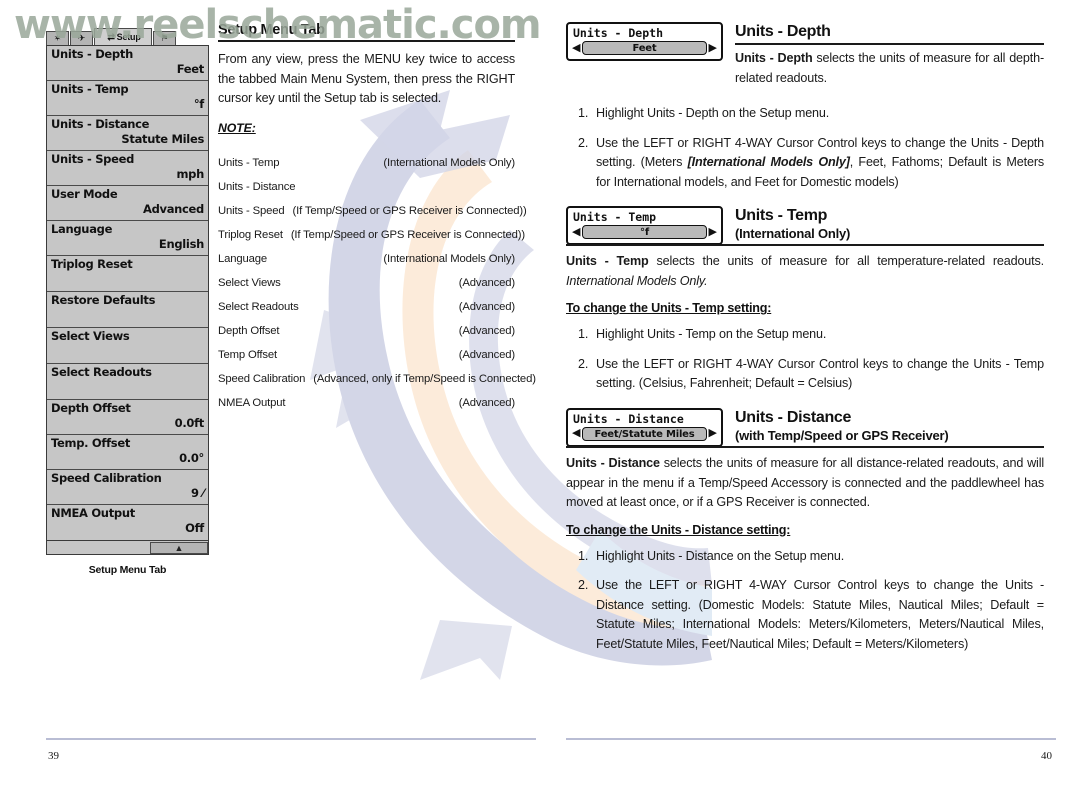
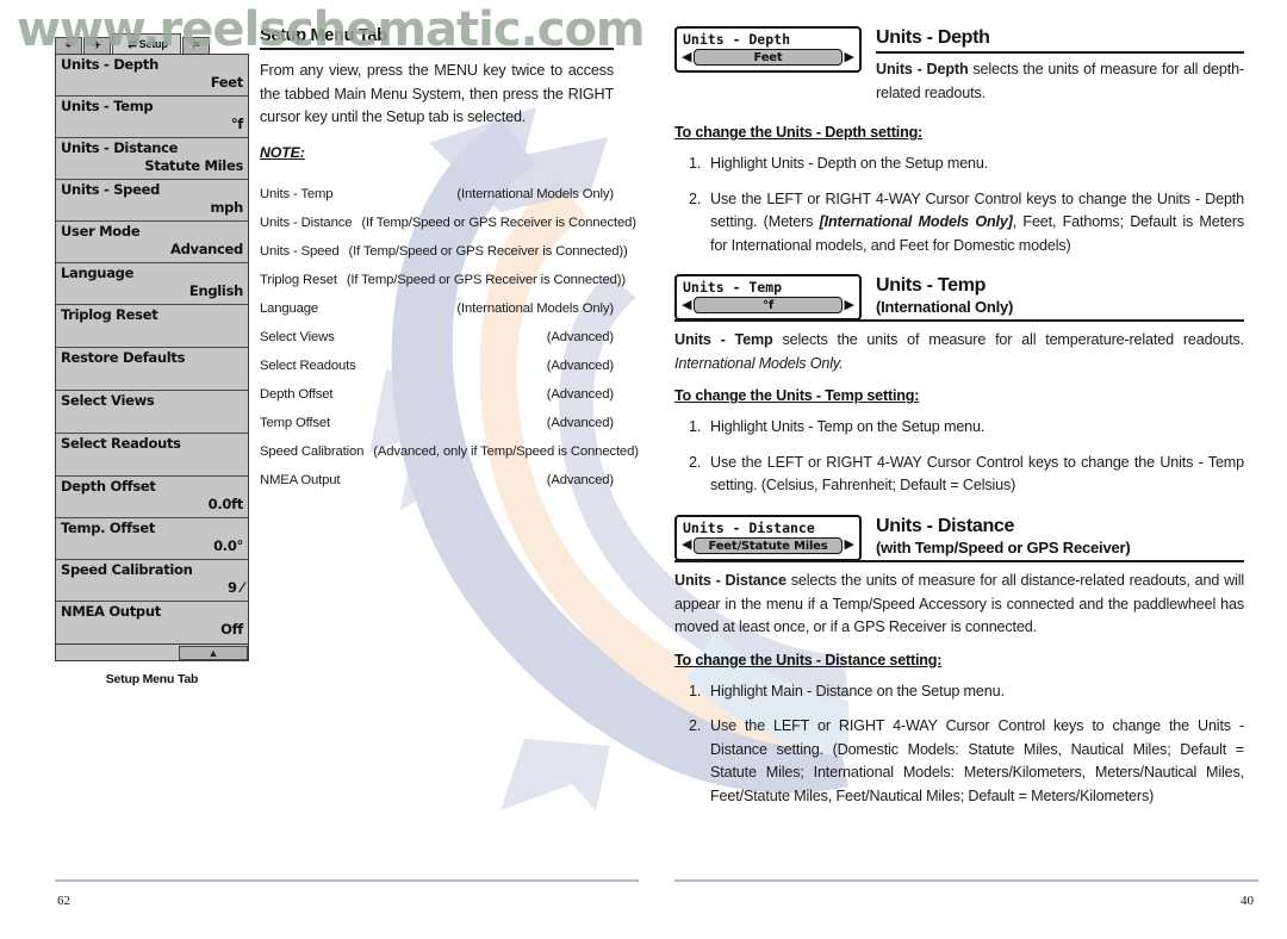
  www.reelschematic.com
  ✶
  ✈
  ⇄
  Setup
  ⚑
  Units - Depth
  Feet
  Units - Temp
  °f
  Units - Distance
  Statute Miles
  Units - Speed
  mph
  User Mode
  Advanced
  Language
  English
  Triplog Reset
  Restore Defaults
  Select Views
  Select Readouts
  Depth Offset
  0.0ft
  Temp. Offset
  0.0°
  Speed Calibration
  9 ⁄
  NMEA Output
  Off
  ▲
  Setup Menu Tab
  Setup Menu Tab
  From any view, press the MENU key twice to access the tabbed Main Menu System, then press the RIGHT cursor key until the Setup tab is selected.
  NOTE:
  Units - Temp
  (International Models Only)
  Units - Distance
+ (If Temp/Speed or GPS Receiver is Connected)
  Units - Speed
  (If Temp/Speed or GPS Receiver is Connected))
  Triplog Reset
  (If Temp/Speed or GPS Receiver is Connected))
  Language
  (International Models Only)
  Select Views
  (Advanced)
  Select Readouts
  (Advanced)
  Depth Offset
  (Advanced)
  Temp Offset
  (Advanced)
  Speed Calibration
  (Advanced, only if Temp/Speed is Connected)
  NMEA Output
  (Advanced)
- 39
+ 62
  Units - Depth
  ◀
  Feet
  ▶
  Units - Depth
  Units - Depth selects the units of measure for all depth-related readouts.
+ To change the Units - Depth setting:
  Highlight Units - Depth on the Setup menu.
  Use the LEFT or RIGHT 4-WAY Cursor Control keys to change the Units - Depth setting. (Meters [International Models Only], Feet, Fathoms; Default is Meters for International models, and Feet for Domestic models)
  Units - Temp
  ◀
  °f
  ▶
  Units - Temp
  (International Only)
  Units - Temp selects the units of measure for all temperature-related readouts. International Models Only.
  To change the Units - Temp setting:
  Highlight Units - Temp on the Setup menu.
  Use the LEFT or RIGHT 4-WAY Cursor Control keys to change the Units - Temp setting. (Celsius, Fahrenheit; Default = Celsius)
  Units - Distance
  ◀
  Feet/Statute Miles
  ▶
  Units - Distance
  (with Temp/Speed or GPS Receiver)
  Units - Distance selects the units of measure for all distance-related readouts, and will appear in the menu if a Temp/Speed Accessory is connected and the paddlewheel has moved at least once, or if a GPS Receiver is connected.
  To change the Units - Distance setting:
- Highlight Units - Distance on the Setup menu.
+ Highlight Main - Distance on the Setup menu.
  Use the LEFT or RIGHT 4-WAY Cursor Control keys to change the Units - Distance setting. (Domestic Models: Statute Miles, Nautical Miles; Default = Statute Miles; International Models: Meters/Kilometers, Meters/Nautical Miles, Feet/Statute Miles, Feet/Nautical Miles; Default = Meters/Kilometers)
  40
